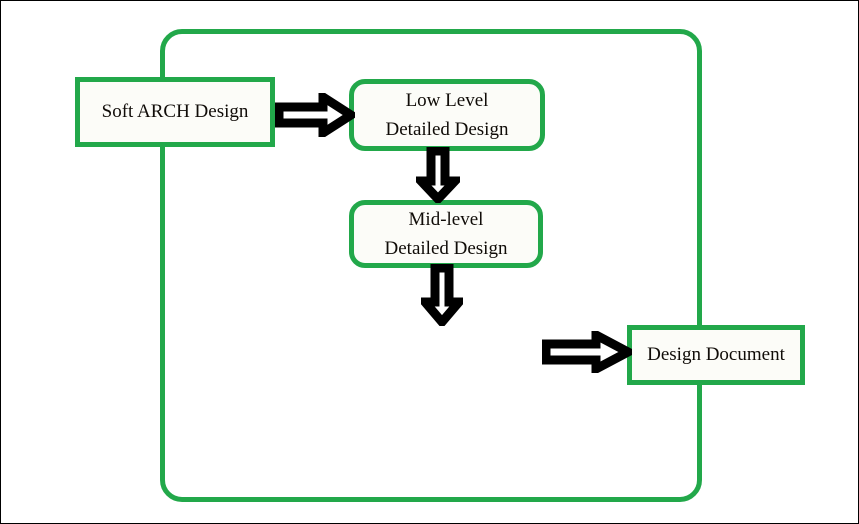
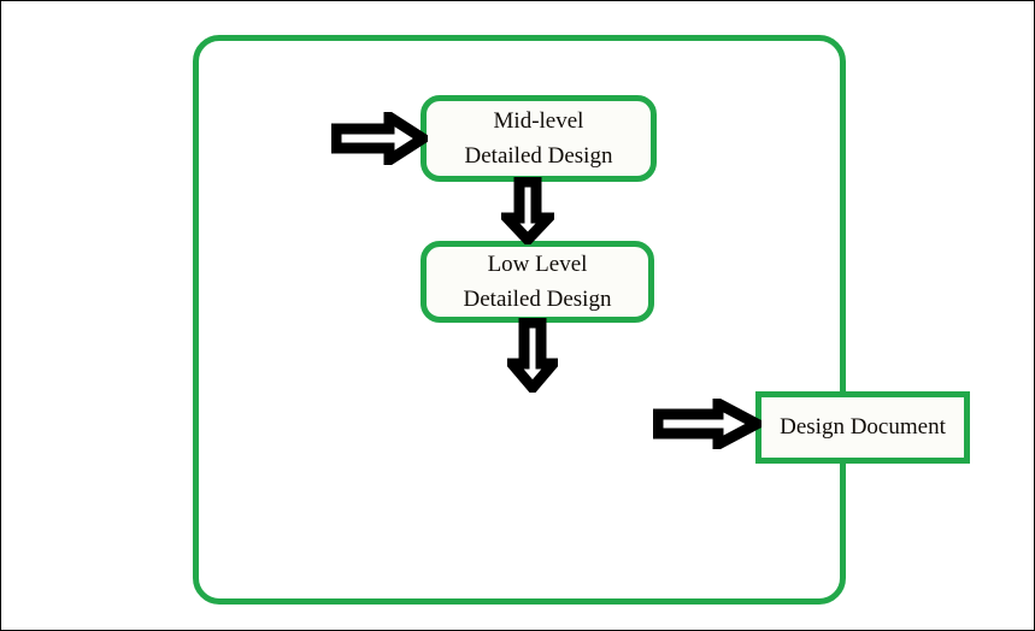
- Soft ARCH Design
- Low Level
+ Mid-level
  Detailed Design
- Mid-level
+ Low Level
  Detailed Design
  Design Document
